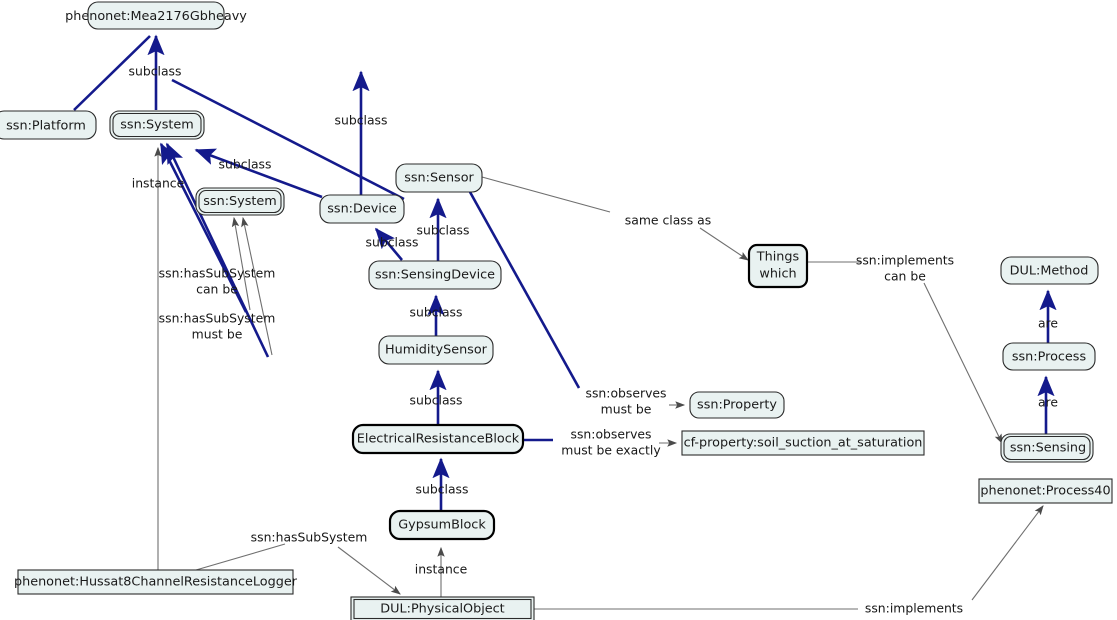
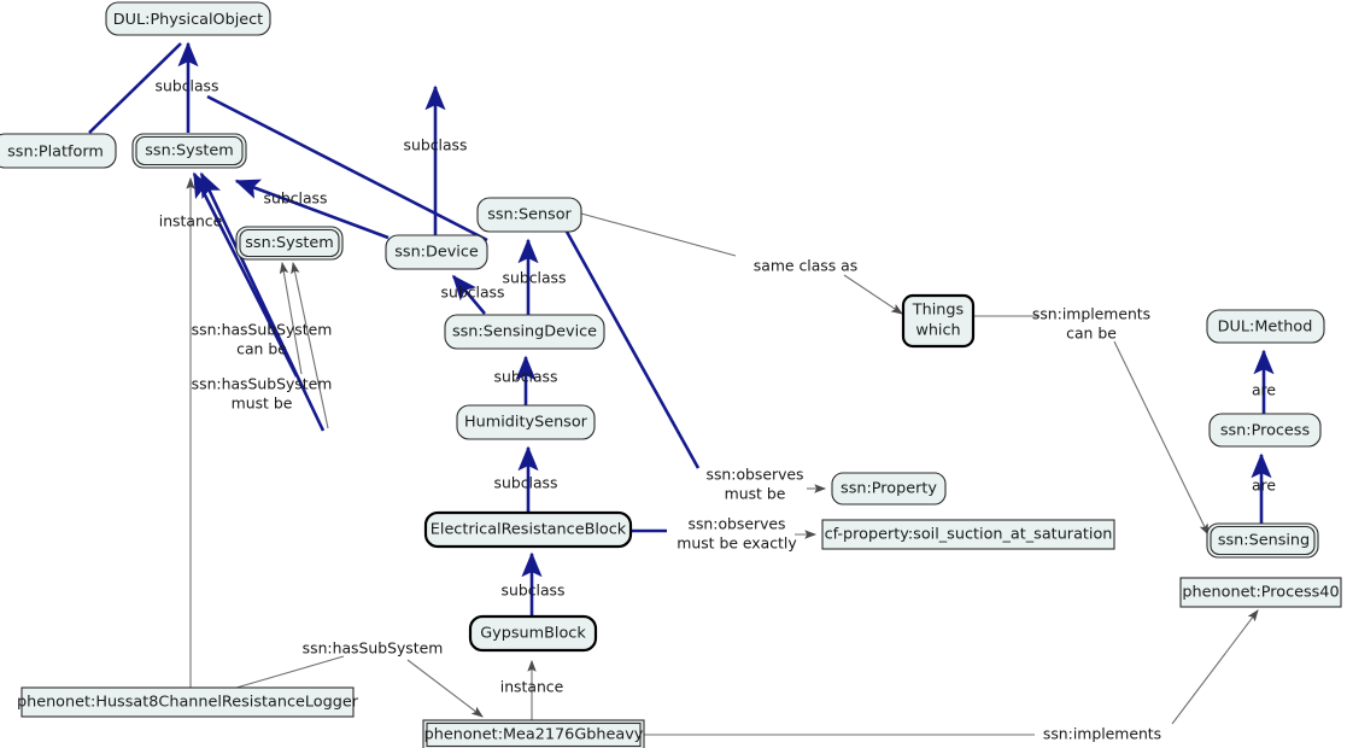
- phenonet:Mea2176Gbheavy
+ DUL:PhysicalObject
  ssn:Platform
  ssn:System
  ssn:System
  ssn:Device
  ssn:Sensor
  ssn:SensingDevice
  HumiditySensor
  ElectricalResistanceBlock
  GypsumBlock
  Things
  which
  ssn:Property
  cf-property:soil_suction_at_saturation
  DUL:Method
  ssn:Process
  ssn:Sensing
  phenonet:Process40
  phenonet:Hussat8ChannelResistanceLogger
- DUL:PhysicalObject
+ phenonet:Mea2176Gbheavy
  subclass
  subclass
  subclass
  subclass
  subclass
  subclass
  subclass
  subclass
  ssn:observes
  must be
  ssn:observes
  must be exactly
  same class as
  ssn:implements
  can be
  are
  are
  instance
  instance
  ssn:hasSubSystem
  ssn:implements
  ssn:hasSubSystem
  can be
  ssn:hasSubSystem
  must be
